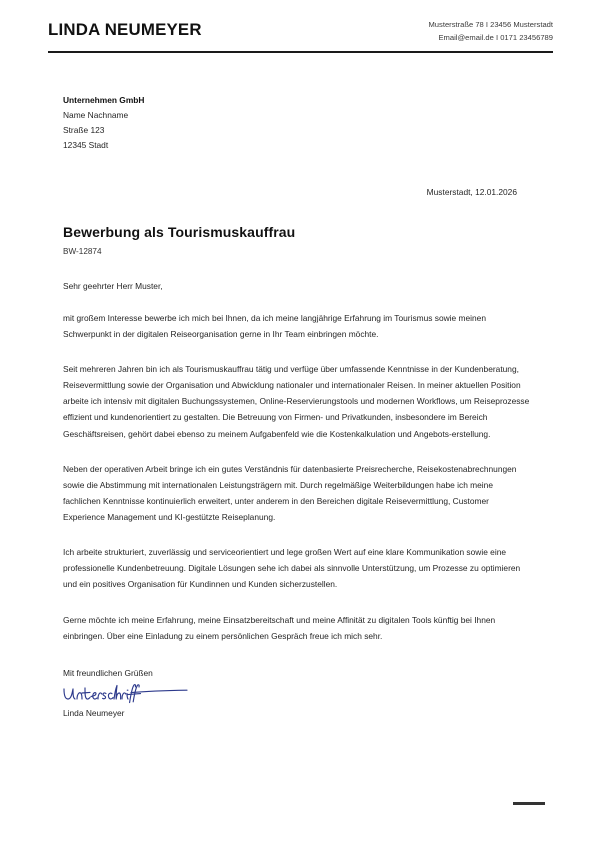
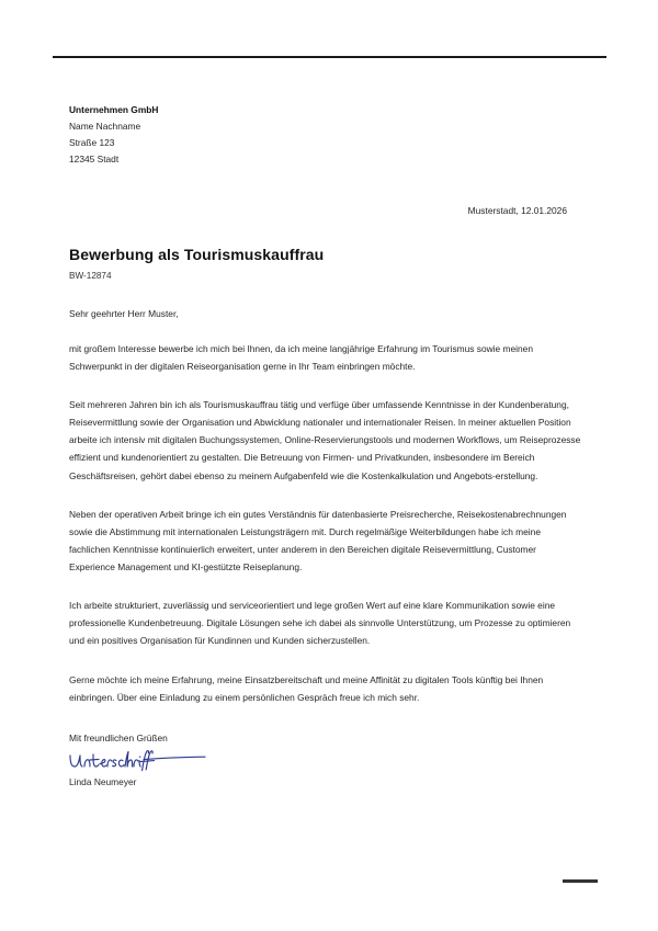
- LINDA NEUMEYER
- Musterstraße 78 I 23456 Musterstadt
- Email@email.de I 0171 23456789
  Unternehmen GmbH
  Name Nachname
  Straße 123
  12345 Stadt
  Musterstadt, 12.01.2026
  Bewerbung als Tourismuskauffrau
  BW-12874
  Sehr geehrter Herr Muster,
  mit großem Interesse bewerbe ich mich bei Ihnen, da ich meine langjährige Erfahrung im Tourismus sowie meinen Schwerpunkt in der digitalen Reiseorganisation gerne in Ihr Team einbringen möchte.
  Seit mehreren Jahren bin ich als Tourismuskauffrau tätig und verfüge über umfassende Kenntnisse in der Kundenberatung, Reisevermittlung sowie der Organisation und Abwicklung nationaler und internationaler Reisen. In meiner aktuellen Position arbeite ich intensiv mit digitalen Buchungssystemen, Online-Reservierungstools und modernen Workflows, um Reiseprozesse effizient und kundenorientiert zu gestalten. Die Betreuung von Firmen- und Privatkunden, insbesondere im Bereich Geschäftsreisen, gehört dabei ebenso zu meinem Aufgabenfeld wie die Kostenkalkulation und Angebots-erstellung.
  Neben der operativen Arbeit bringe ich ein gutes Verständnis für datenbasierte Preisrecherche, Reisekostenabrechnungen sowie die Abstimmung mit internationalen Leistungsträgern mit. Durch regelmäßige Weiterbildungen habe ich meine fachlichen Kenntnisse kontinuierlich erweitert, unter anderem in den Bereichen digitale Reisevermittlung, Customer Experience Management und KI-gestützte Reiseplanung.
  Ich arbeite strukturiert, zuverlässig und serviceorientiert und lege großen Wert auf eine klare Kommunikation sowie eine professionelle Kundenbetreuung. Digitale Lösungen sehe ich dabei als sinnvolle Unterstützung, um Prozesse zu optimieren und ein positives Organisation für Kundinnen und Kunden sicherzustellen.
  Gerne möchte ich meine Erfahrung, meine Einsatzbereitschaft und meine Affinität zu digitalen Tools künftig bei Ihnen einbringen. Über eine Einladung zu einem persönlichen Gespräch freue ich mich sehr.
  Mit freundlichen Grüßen
  Linda Neumeyer
